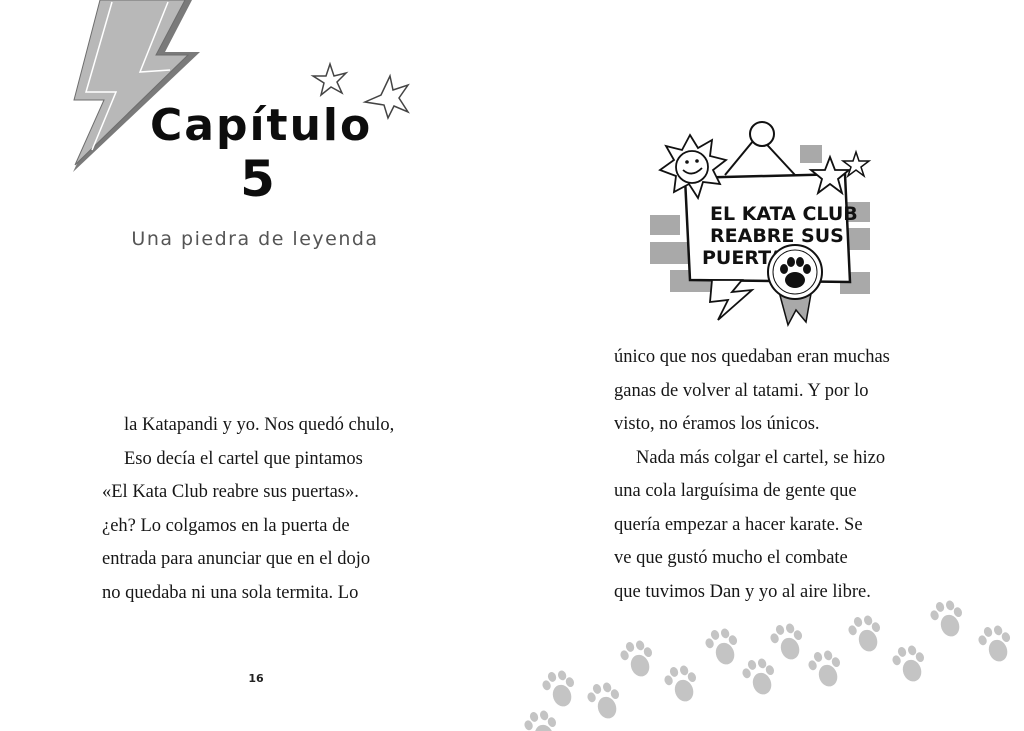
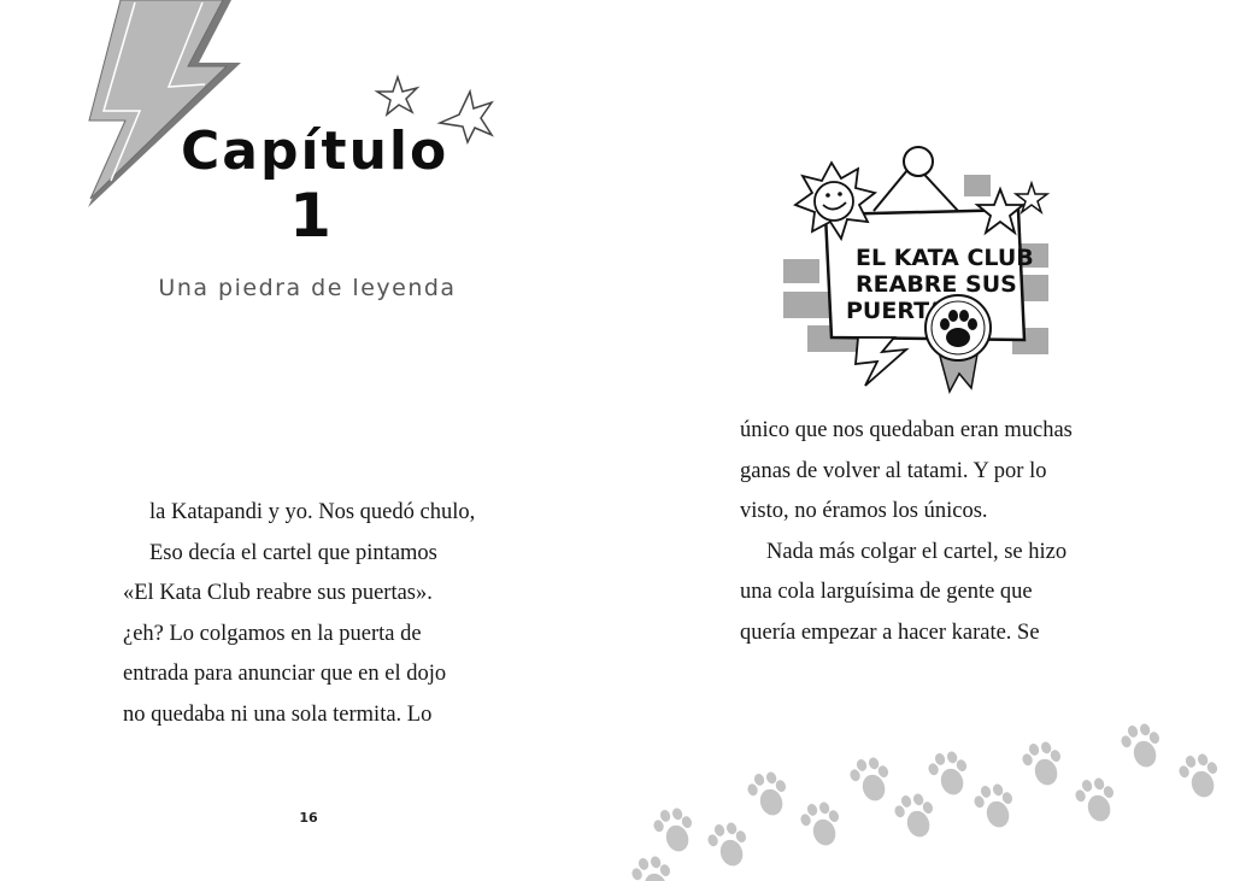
  Capítulo
- 5
+ 1
  Una piedra de leyenda
  la Katapandi y yo. Nos quedó chulo,
  Eso decía el cartel que pintamos
  «El Kata Club reabre sus puertas».
  ¿eh? Lo colgamos en la puerta de
  entrada para anunciar que en el dojo
  no quedaba ni una sola termita. Lo
  16
  único que nos quedaban eran muchas
  ganas de volver al tatami. Y por lo
  visto, no éramos los únicos.
  Nada más colgar el cartel, se hizo
  una cola larguísima de gente que
  quería empezar a hacer karate. Se
- ve que gustó mucho el combate
- que tuvimos Dan y yo al aire libre.
  EL KATA CLUB
  REABRE SUS
  PUERT
